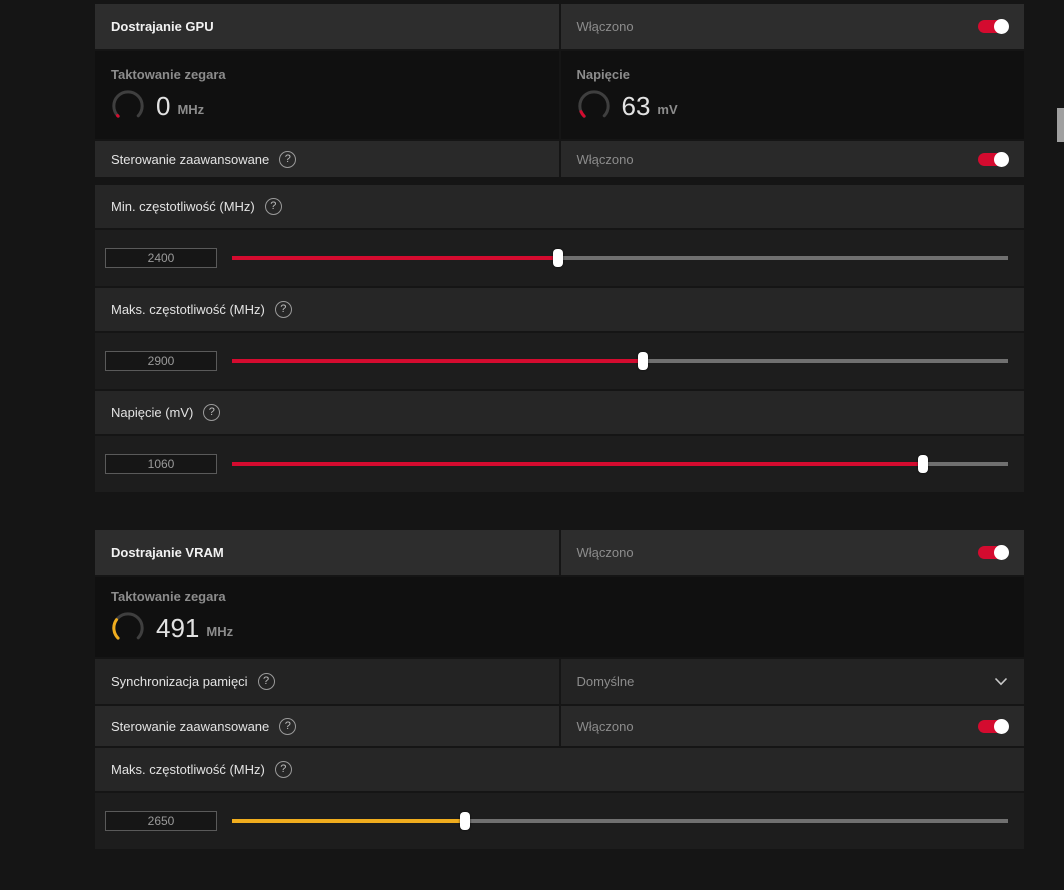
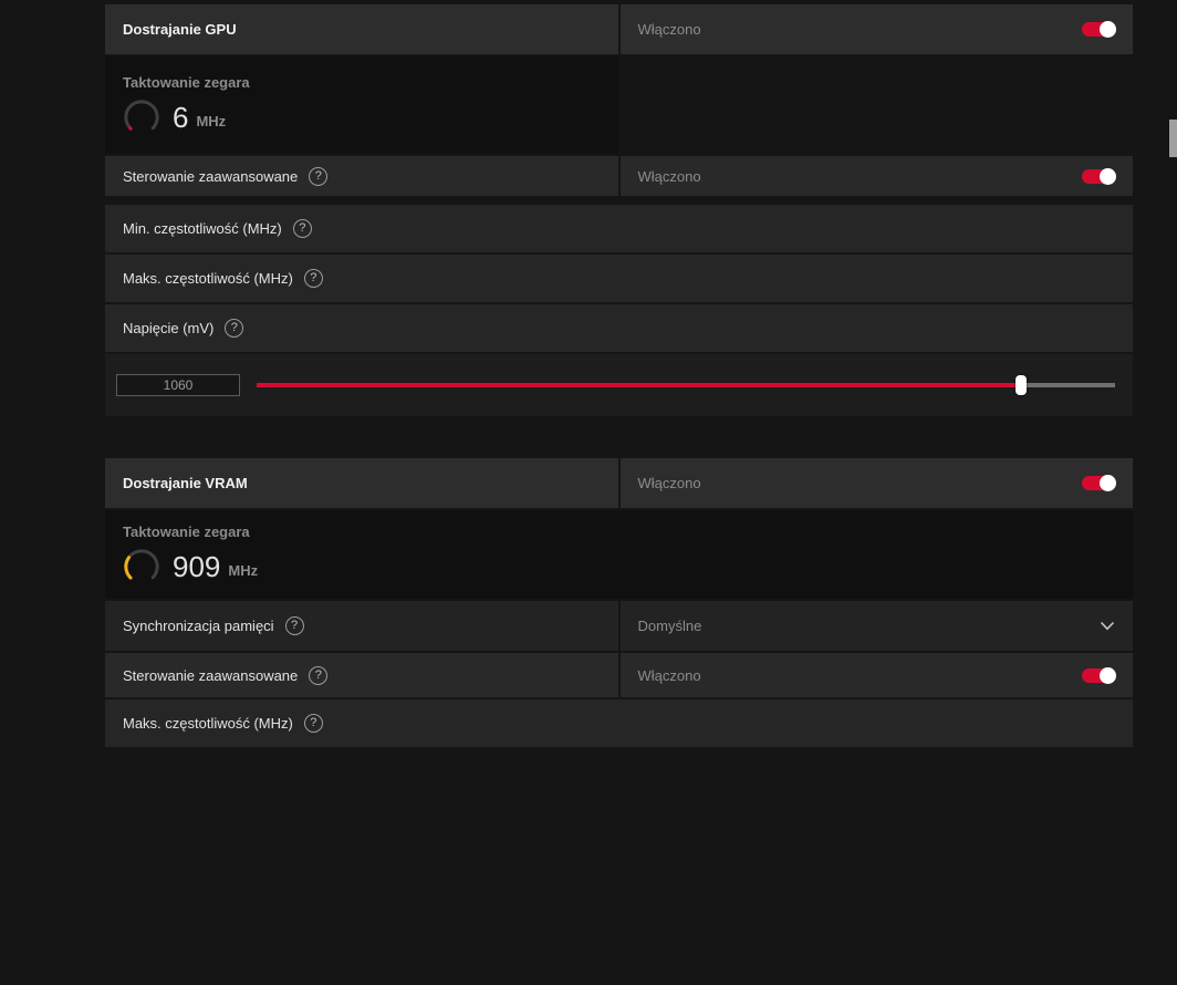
  Dostrajanie GPU
  Włączono
  Taktowanie zegara
- 0
+ 6
  MHz
- Napięcie
- 63
- mV
  Sterowanie zaawansowane
  ?
  Włączono
  Min. częstotliwość (MHz)
  ?
- 2400
  Maks. częstotliwość (MHz)
  ?
- 2900
  Napięcie (mV)
  ?
  1060
  Dostrajanie VRAM
  Włączono
  Taktowanie zegara
- 491
+ 909
  MHz
  Synchronizacja pamięci
  ?
  Domyślne
  Sterowanie zaawansowane
  ?
  Włączono
  Maks. częstotliwość (MHz)
  ?
- 2650
